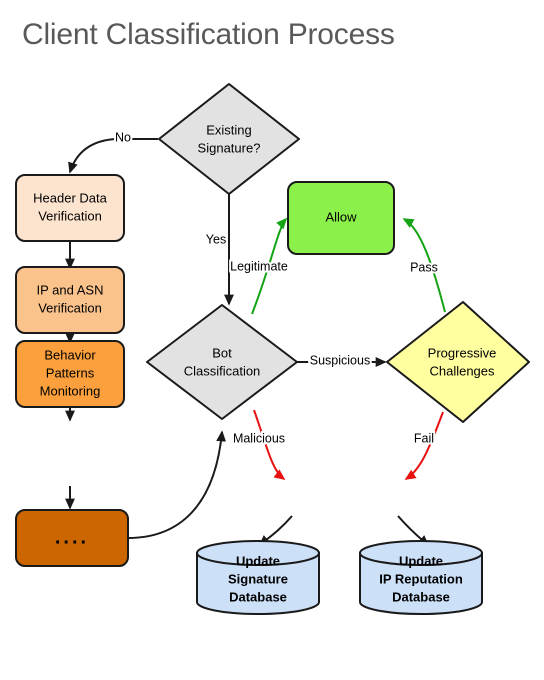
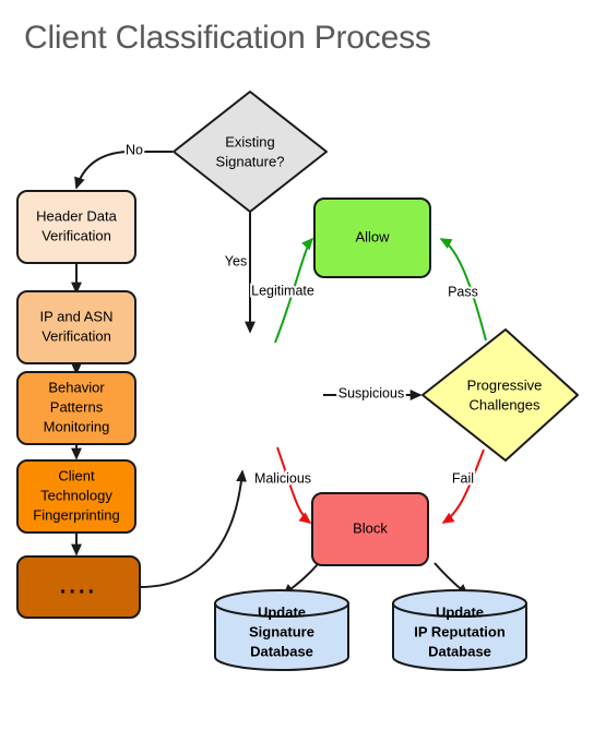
  Client Classification Process
  Existing
  Signature?
  Header Data
  Verification
  IP and ASN
  Verification
  Behavior
  Patterns
  Monitoring
+ Client
+ Technology
+ Fingerprinting
  ....
- Bot
- Classification
  Allow
  Progressive
  Challenges
+ Block
  Update
  Signature
  Database
  Update
  IP Reputation
  Database
  No
  Yes
  Legitimate
  Pass
  Suspicious
  Malicious
  Fail
